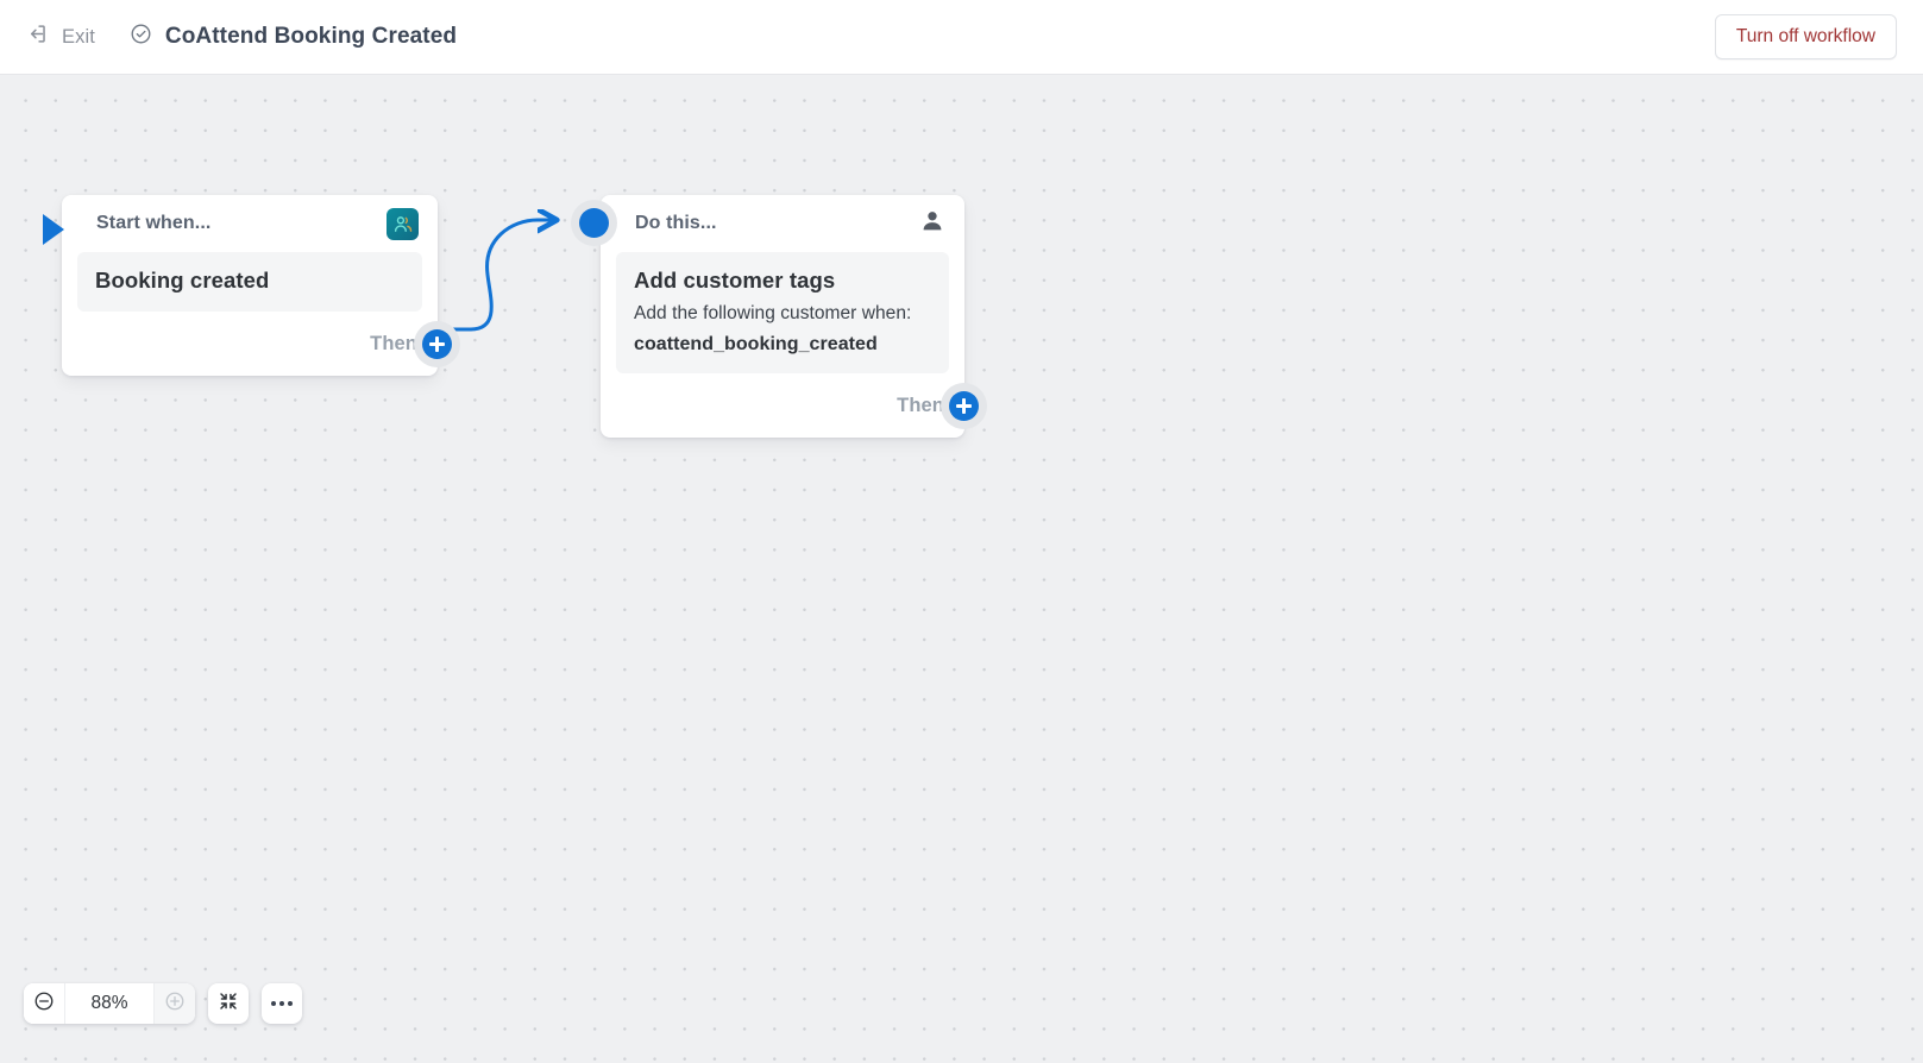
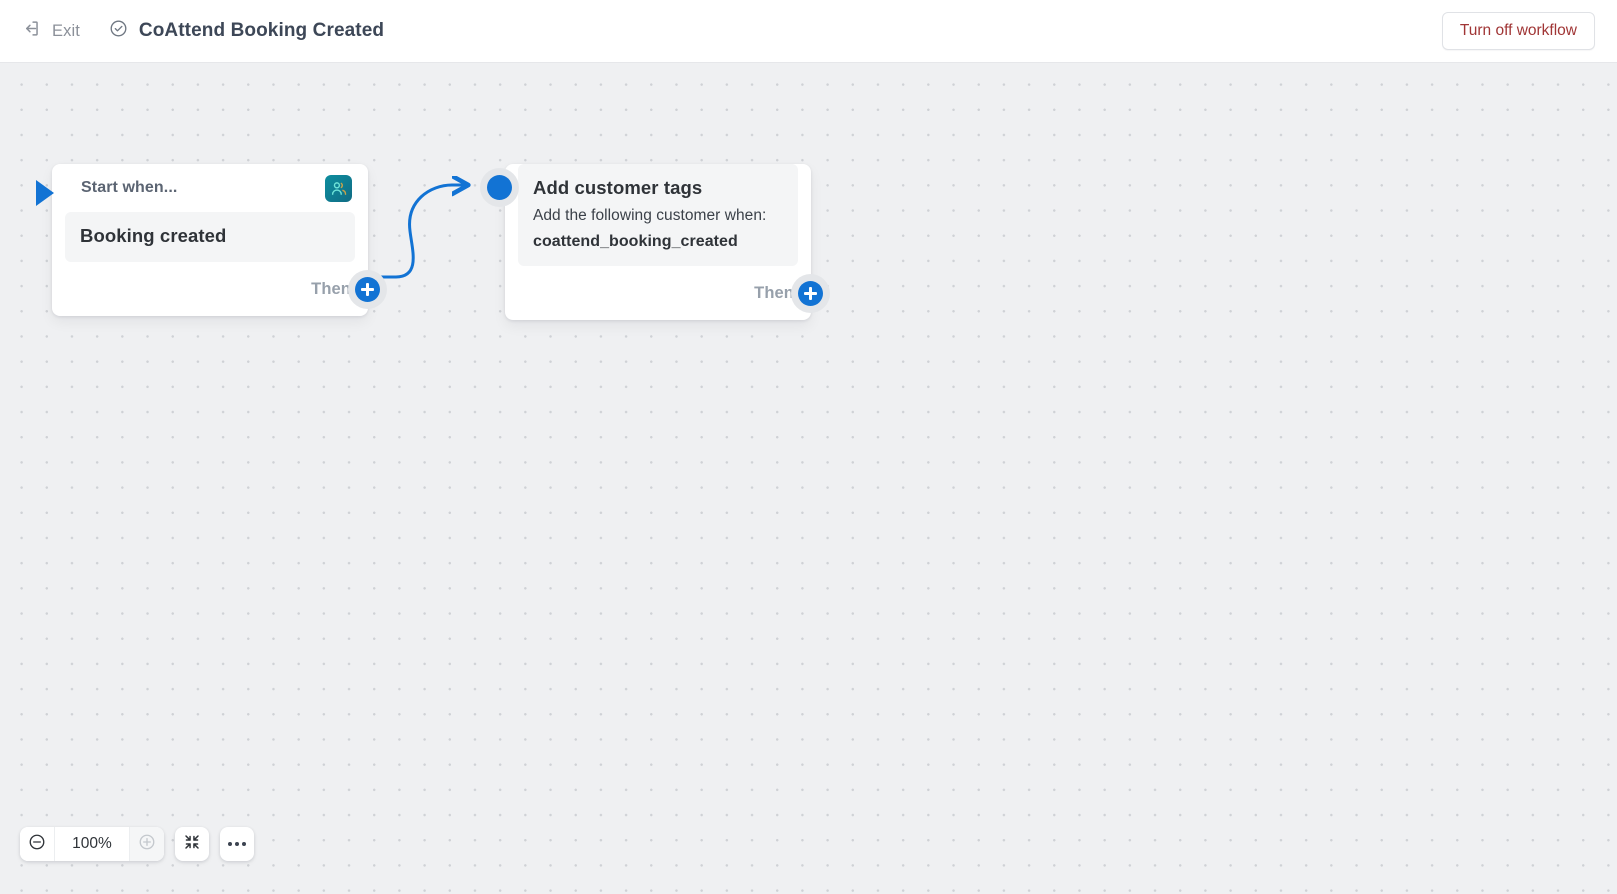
  Exit
  CoAttend Booking Created
  Turn off workflow
  Start when...
  Booking created
  Then
- Do this...
  Add customer tags
  Add the following customer when:
  coattend_booking_created
  Then
- 88%
+ 100%
